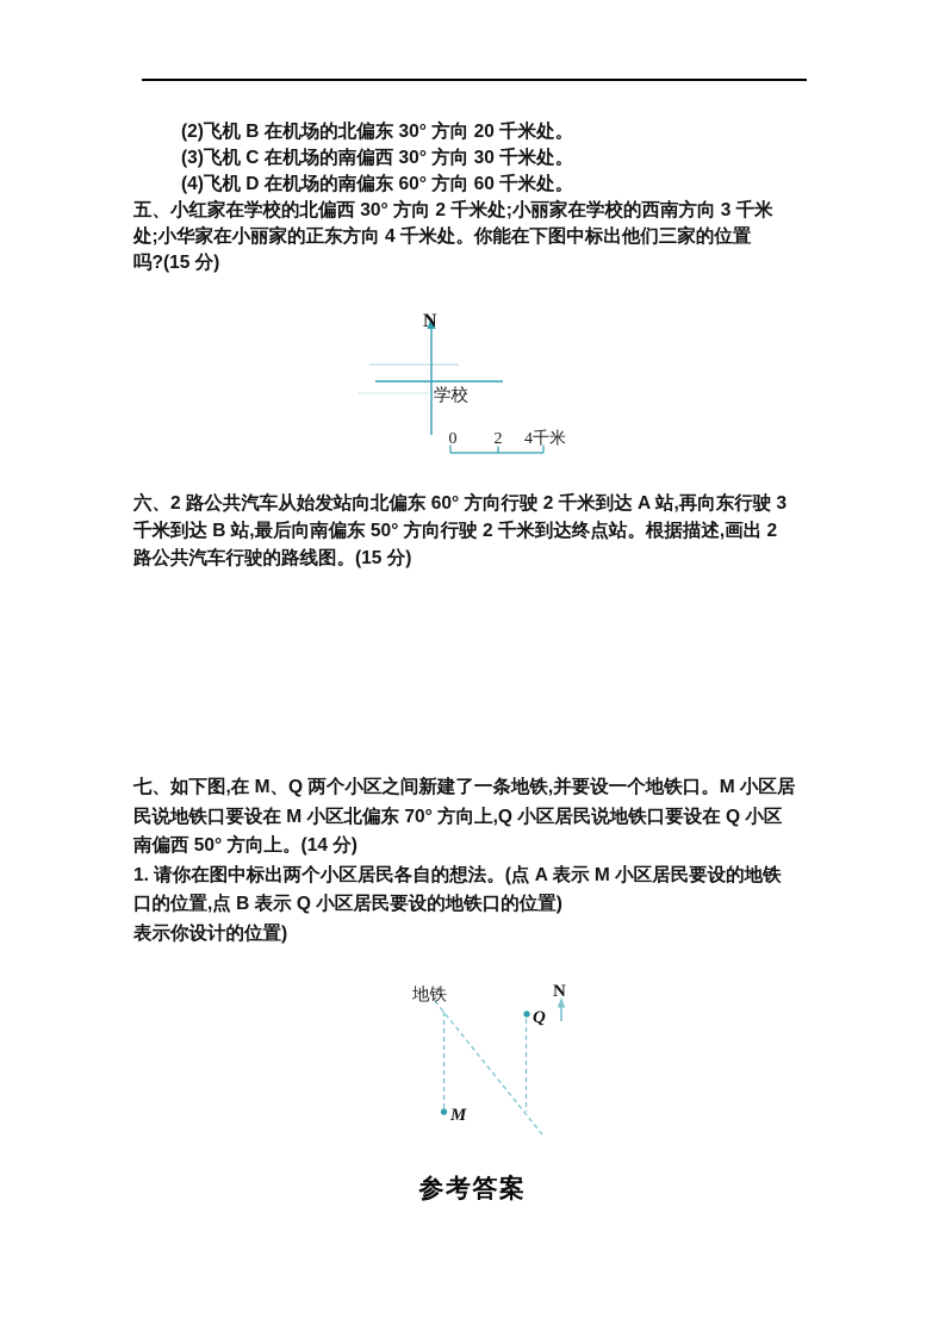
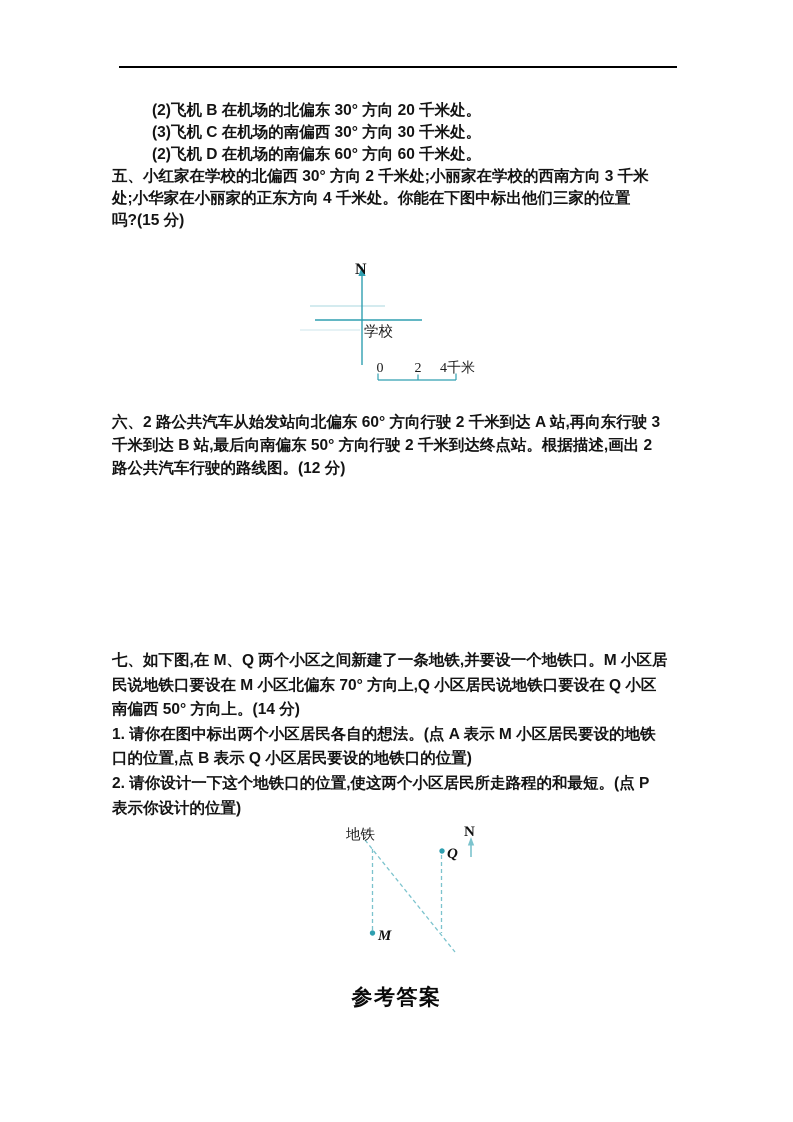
  (2)飞机 B 在机场的北偏东 30° 方向 20 千米处。
  (3)飞机 C 在机场的南偏西 30° 方向 30 千米处。
- (4)飞机 D 在机场的南偏东 60° 方向 60 千米处。
+ (2)飞机 D 在机场的南偏东 60° 方向 60 千米处。
  五、小红家在学校的北偏西 30° 方向 2 千米处;小丽家在学校的西南方向 3 千米
  处;小华家在小丽家的正东方向 4 千米处。你能在下图中标出他们三家的位置
  吗?(15 分)
  N
  学校
  0
  2
  4千米
  六、2 路公共汽车从始发站向北偏东 60° 方向行驶 2 千米到达 A 站,再向东行驶 3
  千米到达 B 站,最后向南偏东 50° 方向行驶 2 千米到达终点站。根据描述,画出 2
- 路公共汽车行驶的路线图。(15 分)
+ 路公共汽车行驶的路线图。(12 分)
  七、如下图,在 M、Q 两个小区之间新建了一条地铁,并要设一个地铁口。M 小区居
  民说地铁口要设在 M 小区北偏东 70° 方向上,Q 小区居民说地铁口要设在 Q 小区
  南偏西 50° 方向上。(14 分)
  1. 请你在图中标出两个小区居民各自的想法。(点 A 表示 M 小区居民要设的地铁
  口的位置,点 B 表示 Q 小区居民要设的地铁口的位置)
+ 2. 请你设计一下这个地铁口的位置,使这两个小区居民所走路程的和最短。(点 P
  表示你设计的位置)
  地铁
  N
  Q
  M
  参考答案
